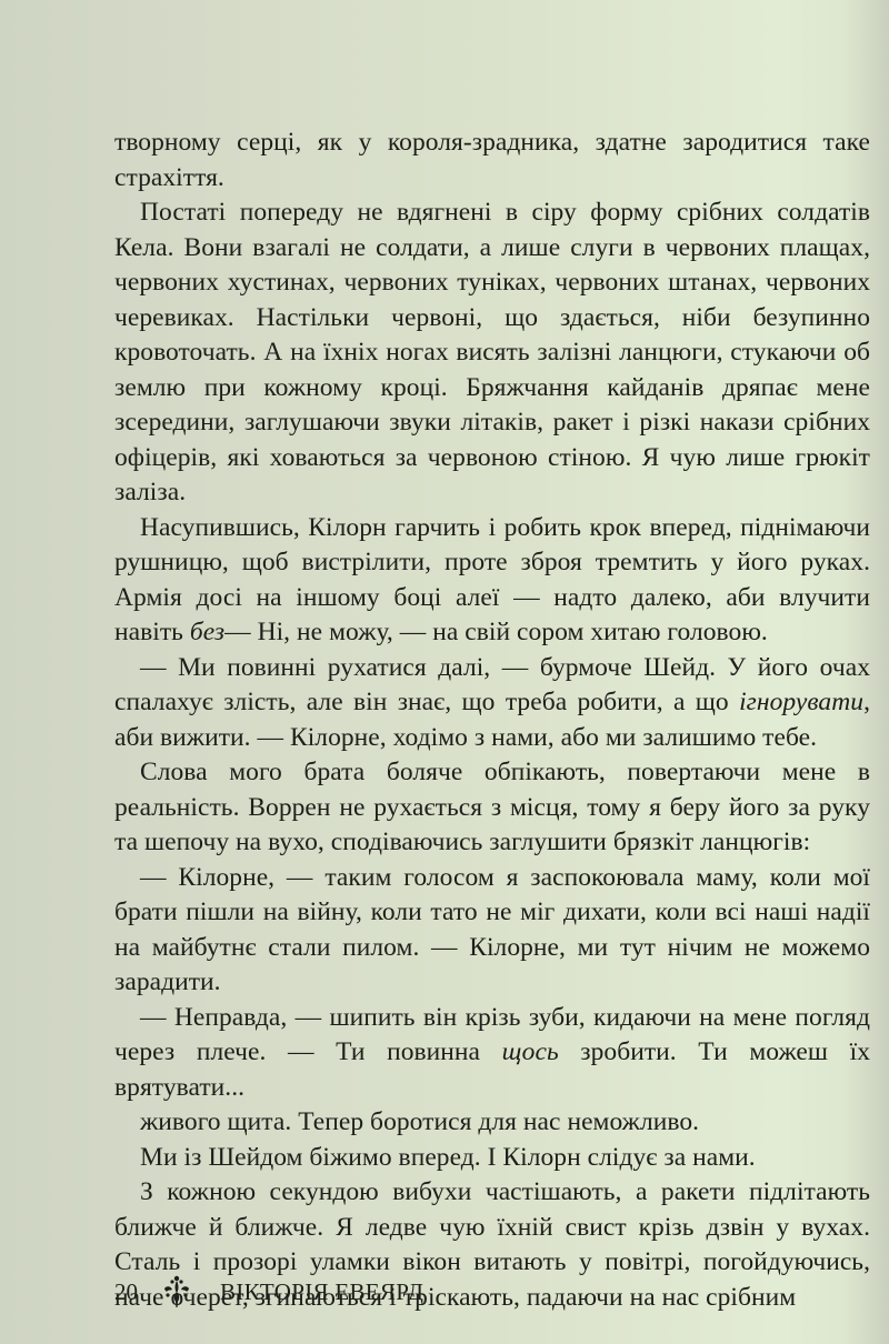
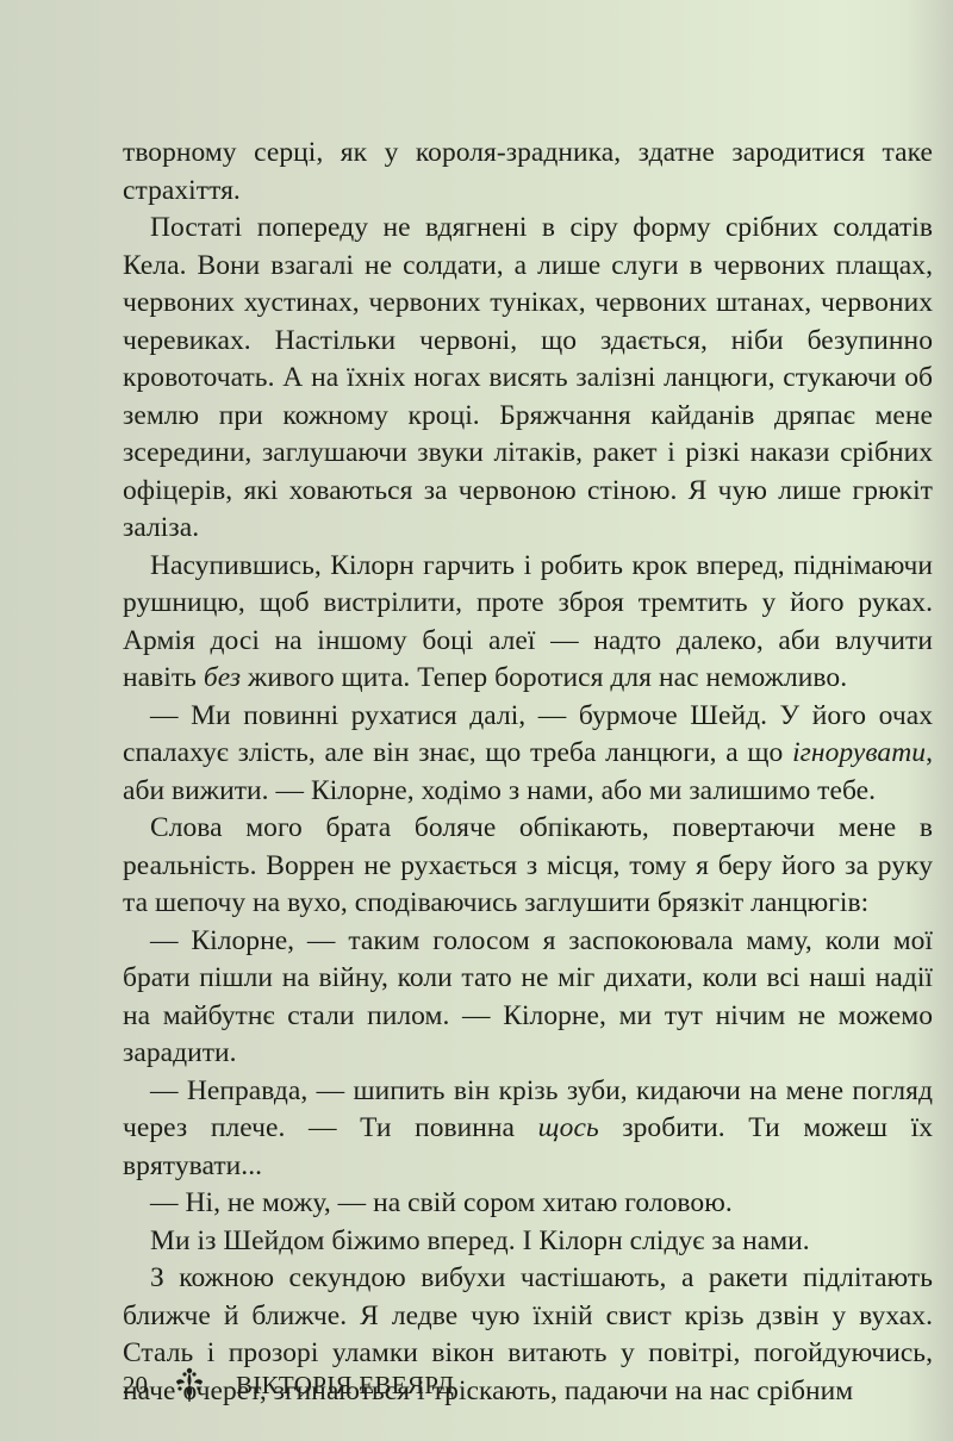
  творному серці, як у короля-зрадника, здатне зародитися таке страхіття.
  Постаті попереду не вдягнені в сіру форму срібних солдатів Кела. Вони взагалі не солдати, а лише слуги в червоних плащах, червоних хустинах, червоних туніках, червоних штанах, червоних черевиках. Настільки червоні, що здається, ніби безупинно кровоточать. А на їхніх ногах висять залізні ланцюги, стукаючи об землю при кожному кроці. Бряжчання кайданів дряпає мене зсередини, заглушаючи звуки літаків, ракет і різкі накази срібних офіцерів, які ховаються за червоною стіною. Я чую лише грюкіт заліза.
- Насупившись, Кілорн гарчить і робить крок вперед, піднімаючи рушницю, щоб вистрілити, проте зброя тремтить у його руках. Армія досі на іншому боці алеї — надто далеко, аби влучити навіть без— Ні, не можу, — на свій сором хитаю головою.
+ Насупившись, Кілорн гарчить і робить крок вперед, піднімаючи рушницю, щоб вистрілити, проте зброя тремтить у його руках. Армія досі на іншому боці алеї — надто далеко, аби влучити навіть без живого щита. Тепер боротися для нас неможливо.
- — Ми повинні рухатися далі, — бурмоче Шейд. У його очах спалахує злість, але він знає, що треба робити, а що ігнорувати, аби вижити. — Кілорне, ходімо з нами, або ми залишимо тебе.
+ — Ми повинні рухатися далі, — бурмоче Шейд. У його очах спалахує злість, але він знає, що треба ланцюги, а що ігнорувати, аби вижити. — Кілорне, ходімо з нами, або ми залишимо тебе.
  Слова мого брата боляче обпікають, повертаючи мене в реальність. Воррен не рухається з місця, тому я беру його за руку та шепочу на вухо, сподіваючись заглушити брязкіт ланцюгів:
  — Кілорне, — таким голосом я заспокоювала маму, коли мої брати пішли на війну, коли тато не міг дихати, коли всі наші надії на майбутнє стали пилом. — Кілорне, ми тут нічим не можемо зарадити.
  — Неправда, — шипить він крізь зуби, кидаючи на мене погляд через плече. — Ти повинна щось зробити. Ти можеш їх врятувати...
- живого щита. Тепер боротися для нас неможливо.
+ — Ні, не можу, — на свій сором хитаю головою.
  Ми із Шейдом біжимо вперед. І Кілорн слідує за нами.
  З кожною секундою вибухи частішають, а ракети підлітають ближче й ближче. Я ледве чую їхній свист крізь дзвін у вухах. Сталь і прозорі уламки вікон витають у повітрі, погойдуючись, начечерет, згинаються і тріскають, падаючи на нас срібним
  20
  ВІКТОРІЯ ЕВЕЯРД
